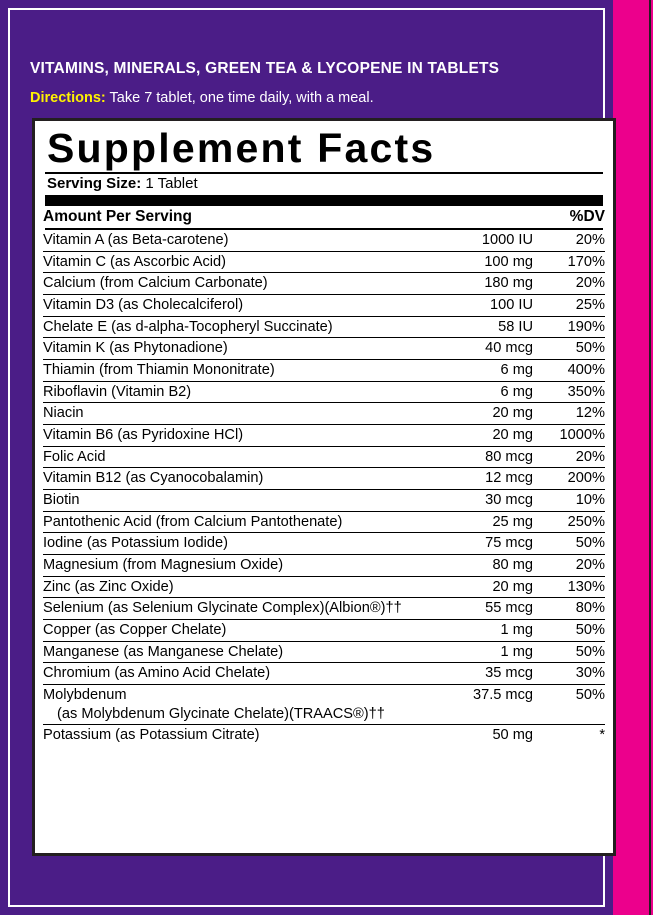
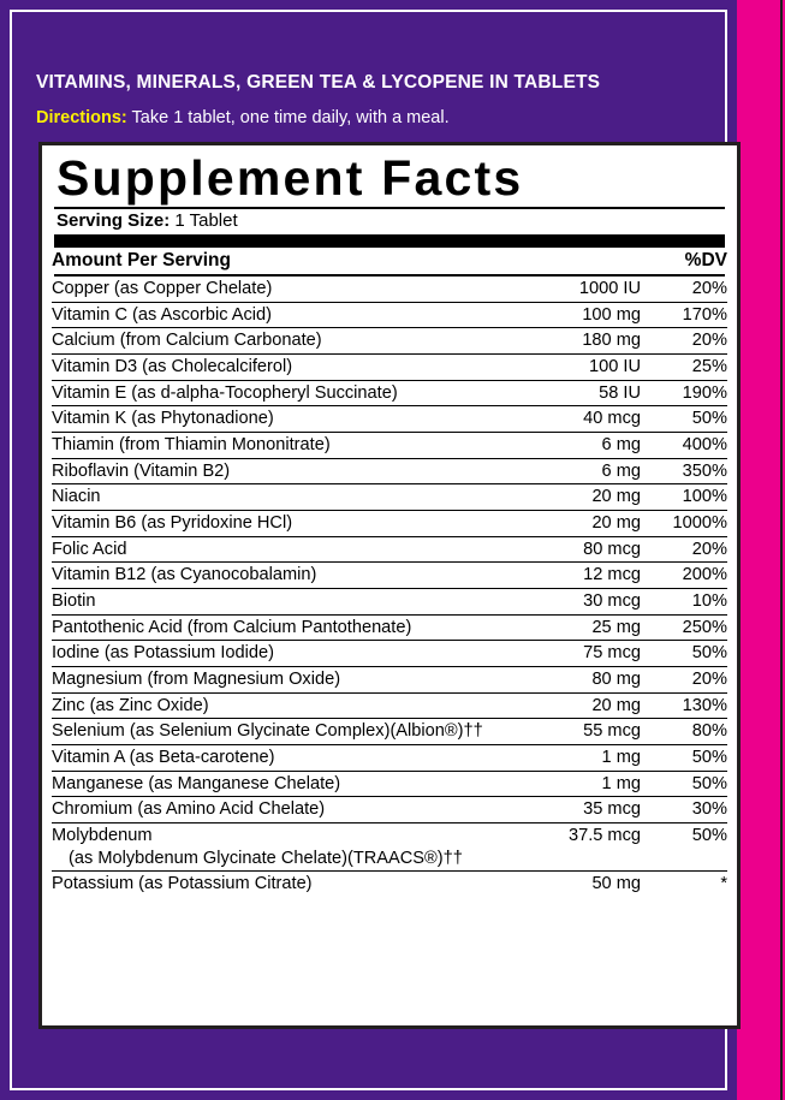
  VITAMINS, MINERALS, GREEN TEA & LYCOPENE IN TABLETS
- Directions: Take 7 tablet, one time daily, with a meal.
+ Directions: Take 1 tablet, one time daily, with a meal.
  Supplement Facts
  Serving Size: 1 Tablet
  Amount Per Serving		%DV
- Vitamin A (as Beta-carotene)	1000 IU	20%
+ Copper (as Copper Chelate)	1000 IU	20%
  Vitamin C (as Ascorbic Acid)	100 mg	170%
  Calcium (from Calcium Carbonate)	180 mg	20%
  Vitamin D3 (as Cholecalciferol)	100 IU	25%
- Chelate E (as d-alpha-Tocopheryl Succinate)	58 IU	190%
+ Vitamin E (as d-alpha-Tocopheryl Succinate)	58 IU	190%
  Vitamin K (as Phytonadione)	40 mcg	50%
  Thiamin (from Thiamin Mononitrate)	6 mg	400%
  Riboflavin (Vitamin B2)	6 mg	350%
- Niacin	20 mg	12%
+ Niacin	20 mg	100%
  Vitamin B6 (as Pyridoxine HCl)	20 mg	1000%
  Folic Acid	80 mcg	20%
  Vitamin B12 (as Cyanocobalamin)	12 mcg	200%
  Biotin	30 mcg	10%
  Pantothenic Acid (from Calcium Pantothenate)	25 mg	250%
  Iodine (as Potassium Iodide)	75 mcg	50%
  Magnesium (from Magnesium Oxide)	80 mg	20%
  Zinc (as Zinc Oxide)	20 mg	130%
  Selenium (as Selenium Glycinate Complex)(Albion®)††	55 mcg	80%
- Copper (as Copper Chelate)	1 mg	50%
+ Vitamin A (as Beta-carotene)	1 mg	50%
  Manganese (as Manganese Chelate)	1 mg	50%
  Chromium (as Amino Acid Chelate)	35 mcg	30%
  Molybdenum(as Molybdenum Glycinate Chelate)(TRAACS®)††	37.5 mcg	50%
  Potassium (as Potassium Citrate)	50 mg	*
